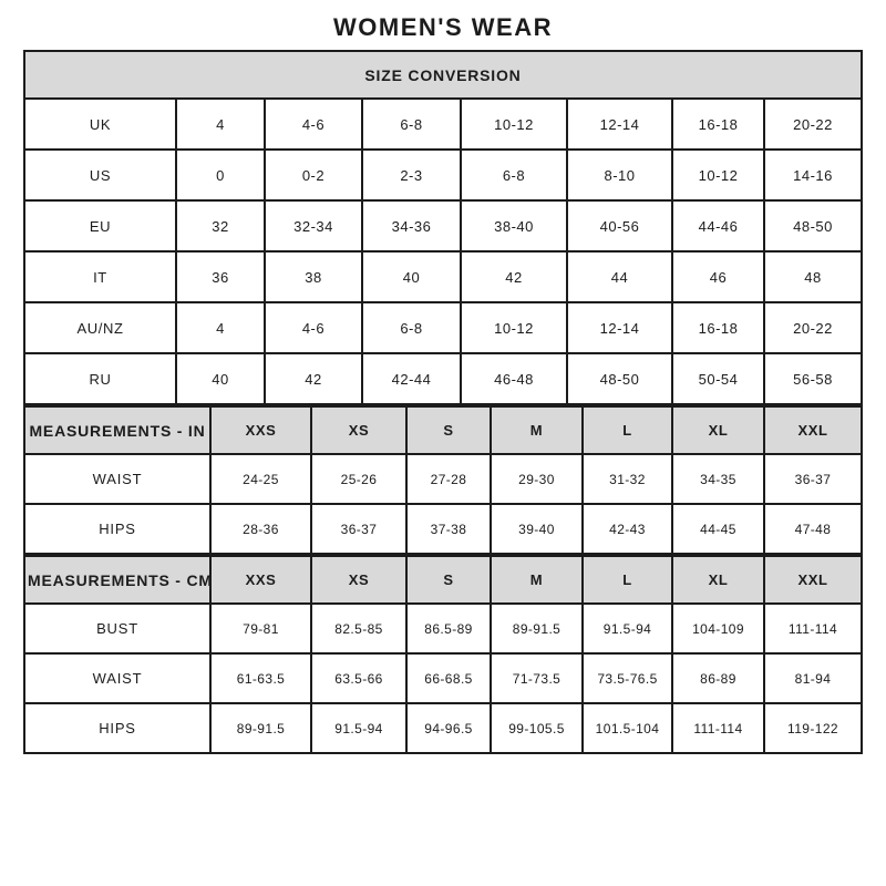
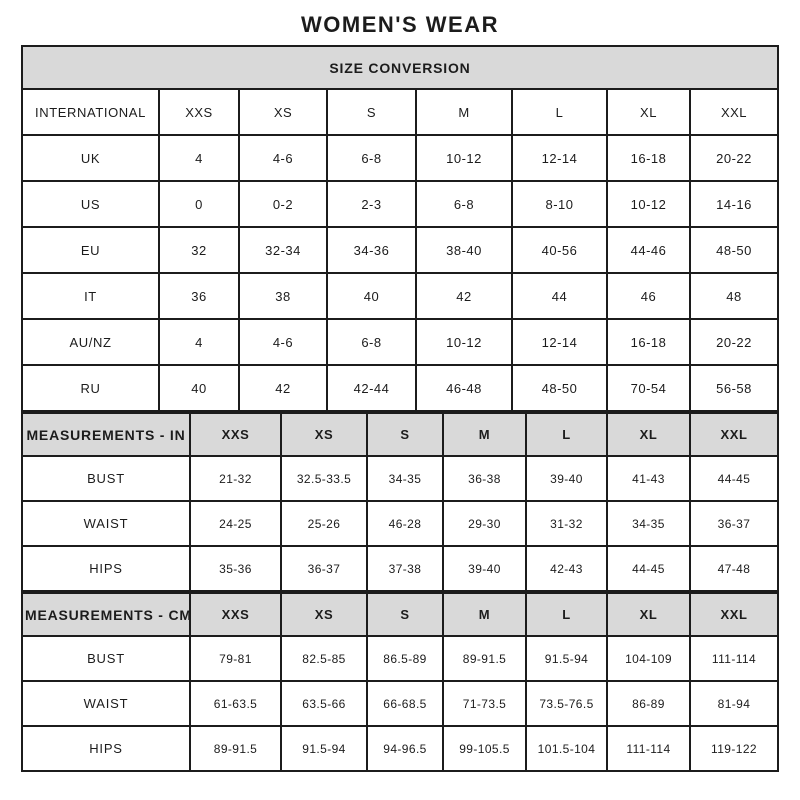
  WOMEN'S WEAR
  SIZE CONVERSION
+ INTERNATIONAL	XXS	XS	S	M	L	XL	XXL
  UK	4	4-6	6-8	10-12	12-14	16-18	20-22
  US	0	0-2	2-3	6-8	8-10	10-12	14-16
  EU	32	32-34	34-36	38-40	40-56	44-46	48-50
  IT	36	38	40	42	44	46	48
  AU/NZ	4	4-6	6-8	10-12	12-14	16-18	20-22
- RU	40	42	42-44	46-48	48-50	50-54	56-58
+ RU	40	42	42-44	46-48	48-50	70-54	56-58
  MEASUREMENTS - IN	XXS	XS	S	M	L	XL	XXL
+ BUST	21-32	32.5-33.5	34-35	36-38	39-40	41-43	44-45
- WAIST	24-25	25-26	27-28	29-30	31-32	34-35	36-37
+ WAIST	24-25	25-26	46-28	29-30	31-32	34-35	36-37
- HIPS	28-36	36-37	37-38	39-40	42-43	44-45	47-48
+ HIPS	35-36	36-37	37-38	39-40	42-43	44-45	47-48
  MEASUREMENTS - CM	XXS	XS	S	M	L	XL	XXL
  BUST	79-81	82.5-85	86.5-89	89-91.5	91.5-94	104-109	111-114
  WAIST	61-63.5	63.5-66	66-68.5	71-73.5	73.5-76.5	86-89	81-94
  HIPS	89-91.5	91.5-94	94-96.5	99-105.5	101.5-104	111-114	119-122
